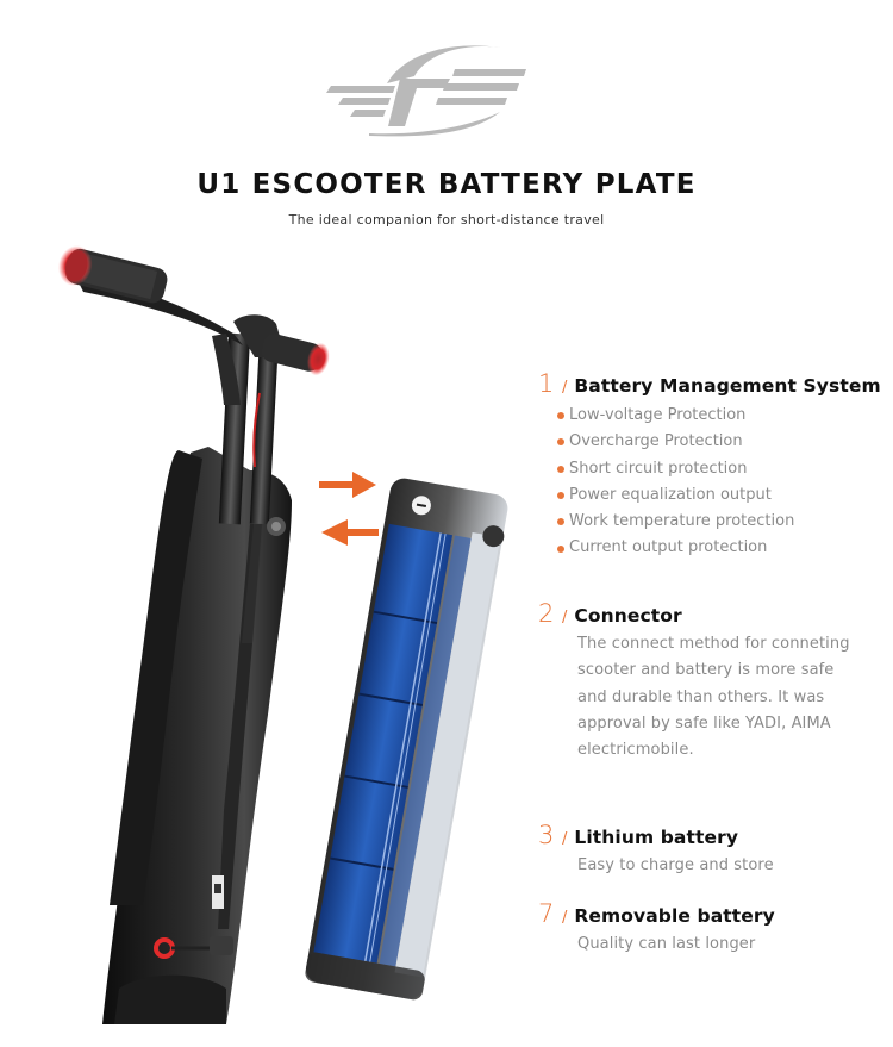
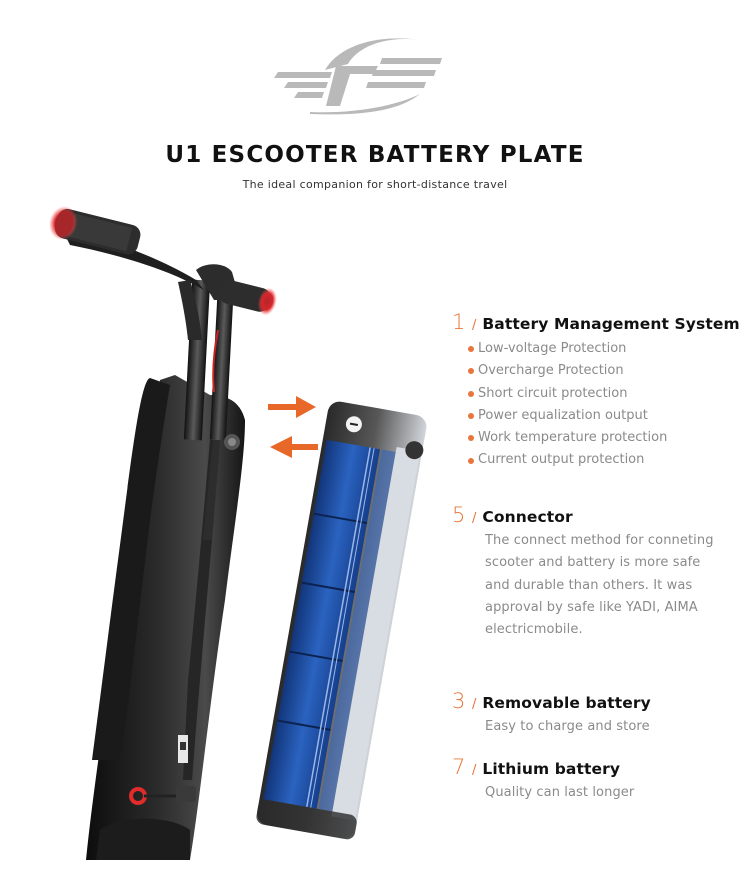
  U1 ESCOOTER BATTERY PLATE
  The ideal companion for short-distance travel
  1
  /
  Battery Management System
  Low-voltage Protection
  Overcharge Protection
  Short circuit protection
  Power equalization output
  Work temperature protection
  Current output protection
- 2
+ 5
  /
  Connector
  The connect method for conneting scooter and battery is more safe and durable than others. It was approval by safe like YADI, AIMA electricmobile.
  3
  /
- Lithium battery
+ Removable battery
  Easy to charge and store
  7
  /
- Removable battery
+ Lithium battery
  Quality can last longer
